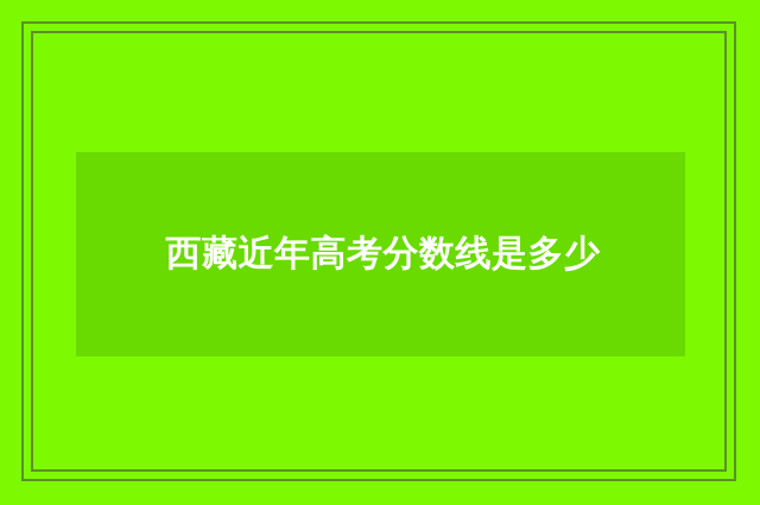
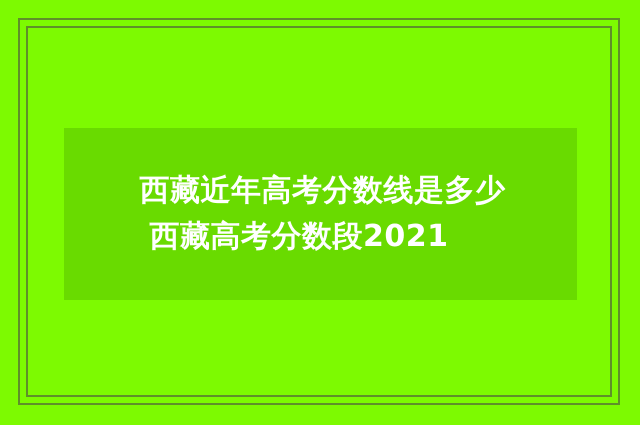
  西藏近年高考分数线是多少
+ 西藏高考分数段2021
